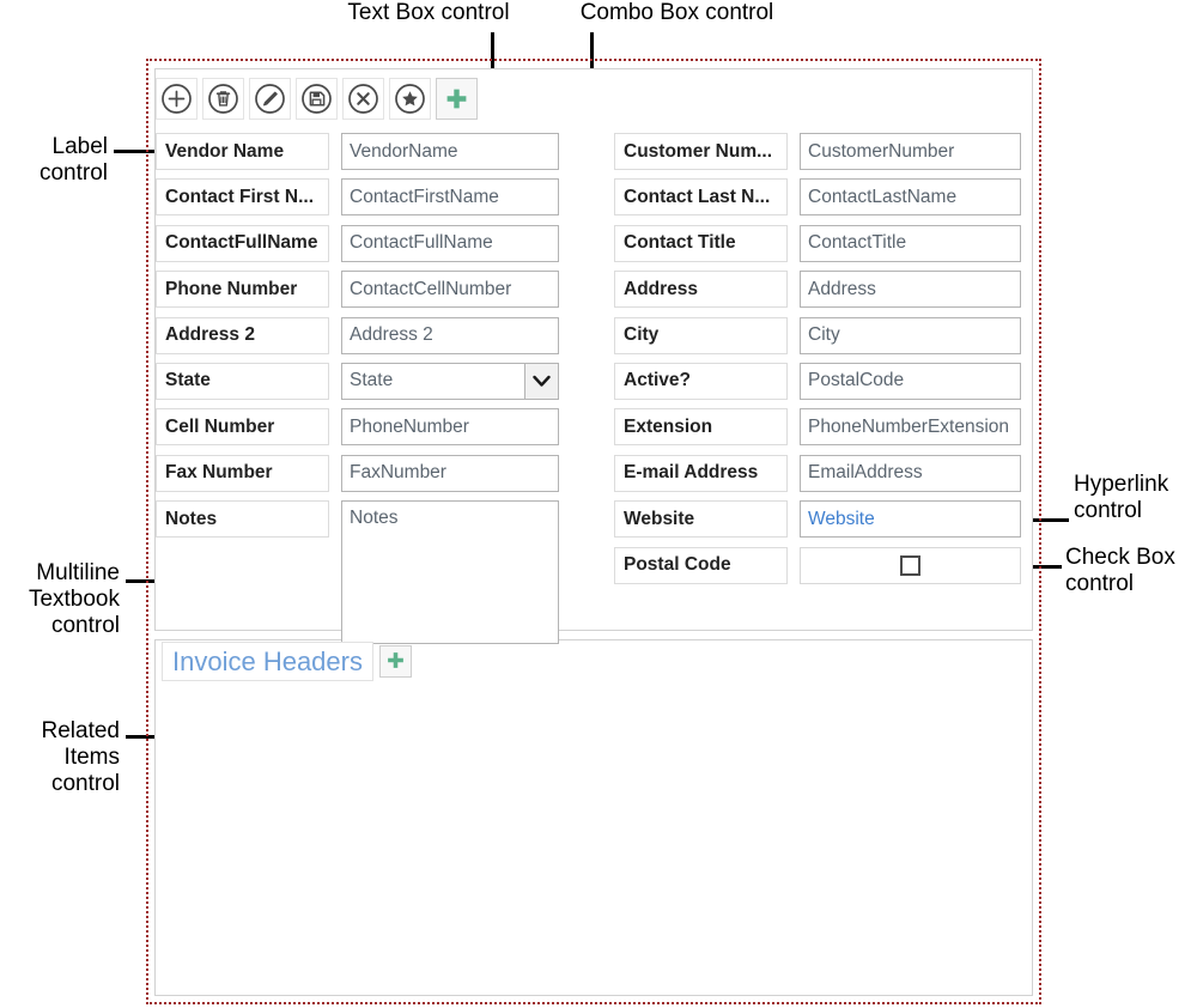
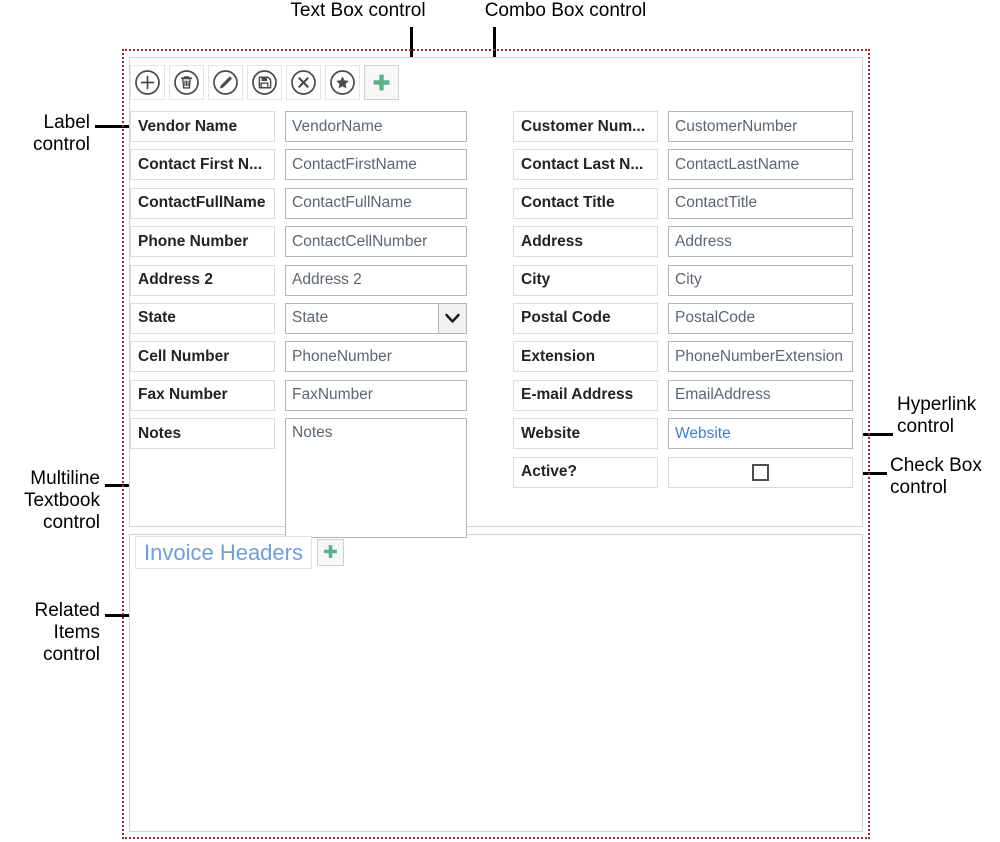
  Text Box control
  Combo Box control
  Label
  control
  Multiline
  Textbook
  control
  Related
  Items
  control
  Hyperlink
  control
  Check Box
  control
  Vendor Name
  VendorName
  Contact First N...
  ContactFirstName
  ContactFullName
  ContactFullName
  Phone Number
  ContactCellNumber
  Address 2
  Address 2
  State
  State
  Cell Number
  PhoneNumber
  Fax Number
  FaxNumber
  Notes
  Notes
  Customer Num...
  CustomerNumber
  Contact Last N...
  ContactLastName
  Contact Title
  ContactTitle
  Address
  Address
  City
  City
- Active?
+ Postal Code
  PostalCode
  Extension
  PhoneNumberExtension
  E-mail Address
  EmailAddress
  Website
  Website
- Postal Code
+ Active?
  Invoice Headers
